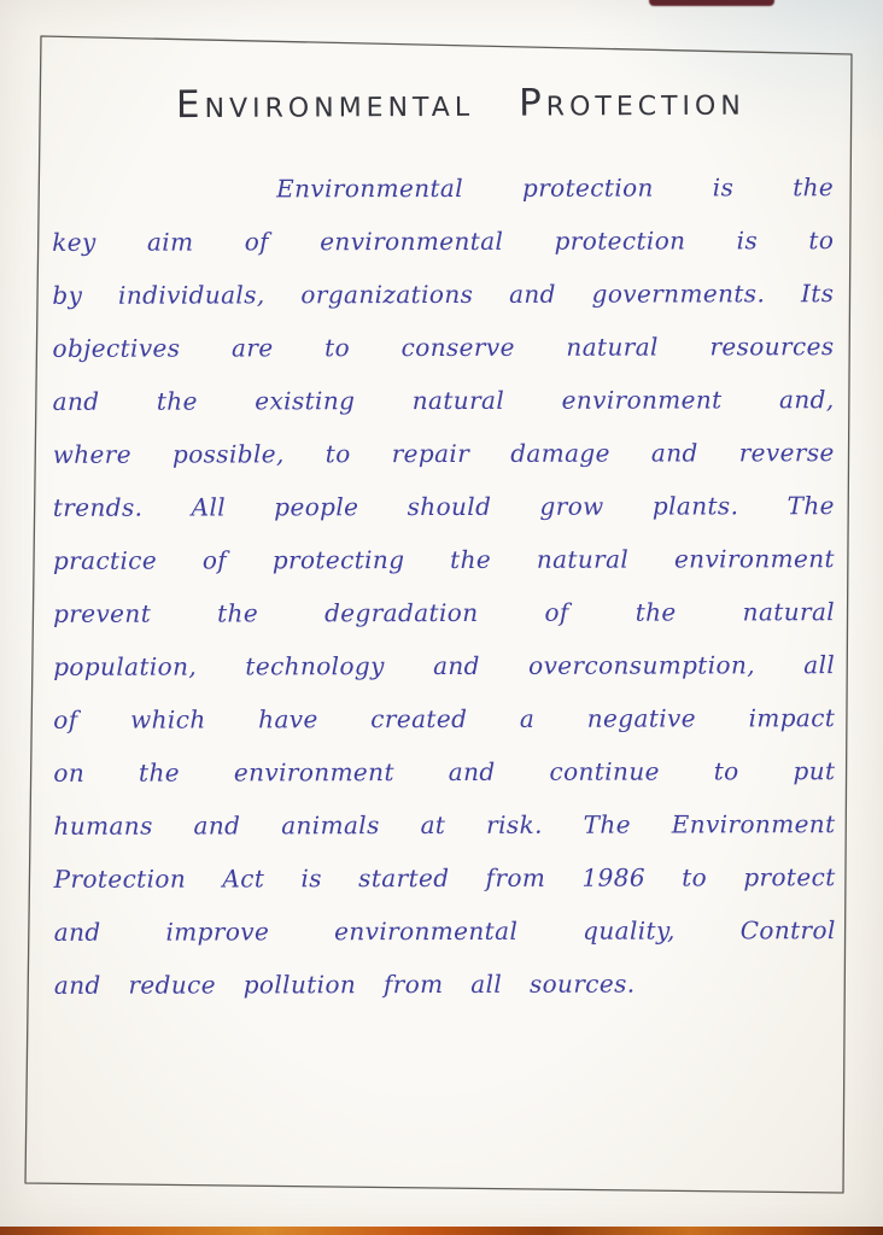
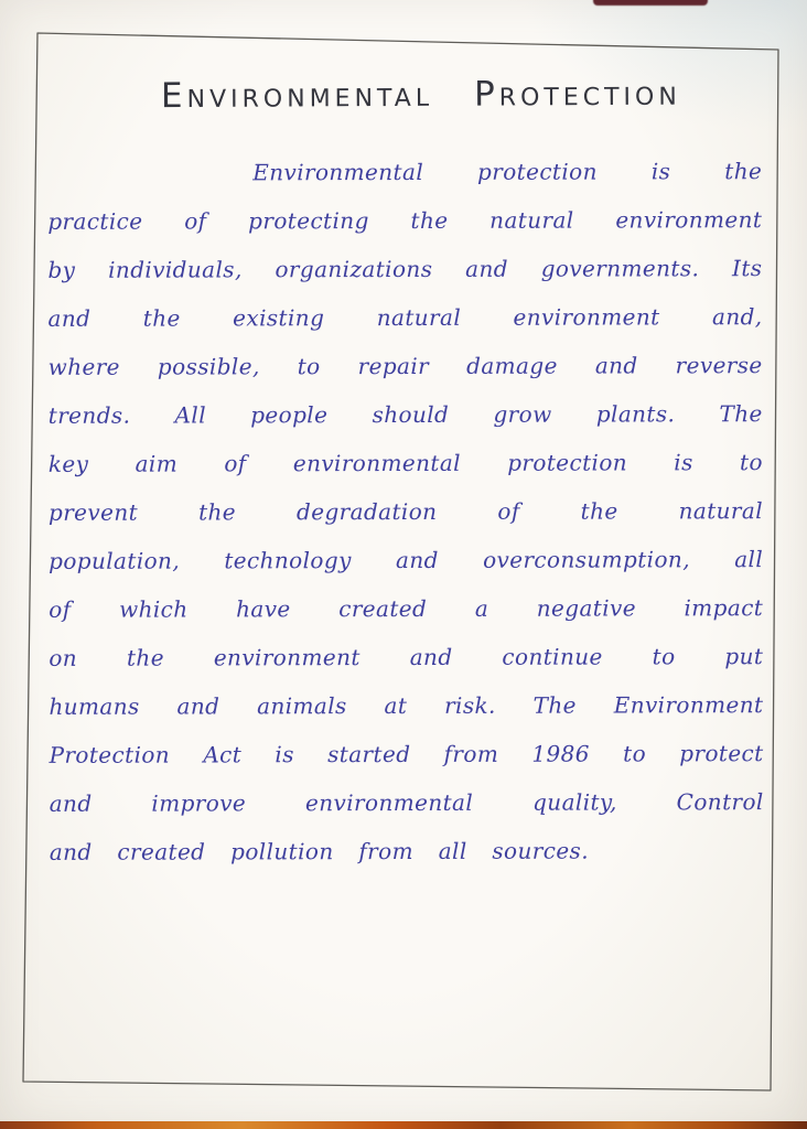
  ENVIRONMENTAL PROTECTION
  Environmental protection is the
- key aim of environmental protection is to
+ practice of protecting the natural environment
  by individuals, organizations and governments. Its
- objectives are to conserve natural resources
  and the existing natural environment and,
  where possible, to repair damage and reverse
  trends. All people should grow plants. The
- practice of protecting the natural environment
+ key aim of environmental protection is to
  prevent the degradation of the natural
  population, technology and overconsumption, all
  of which have created a negative impact
  on the environment and continue to put
  humans and animals at risk. The Environment
  Protection Act is started from 1986 to protect
  and improve environmental quality, Control
- and reduce pollution from all sources.
+ and created pollution from all sources.
